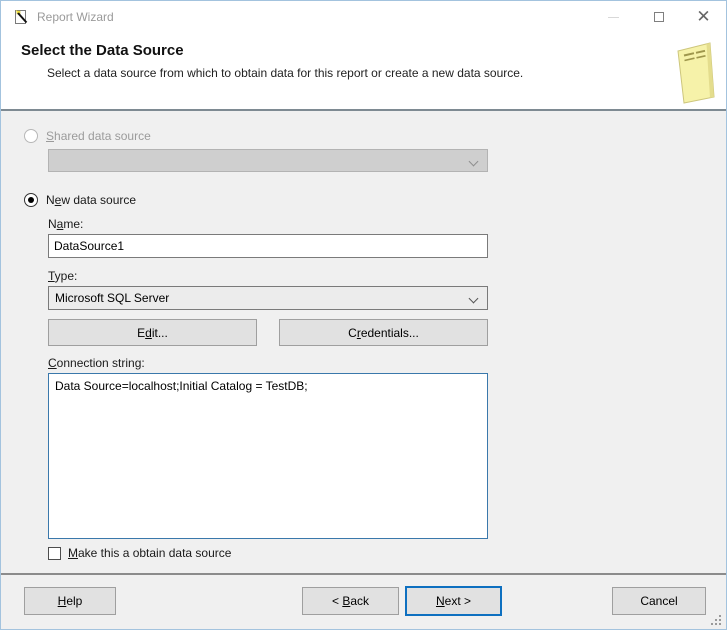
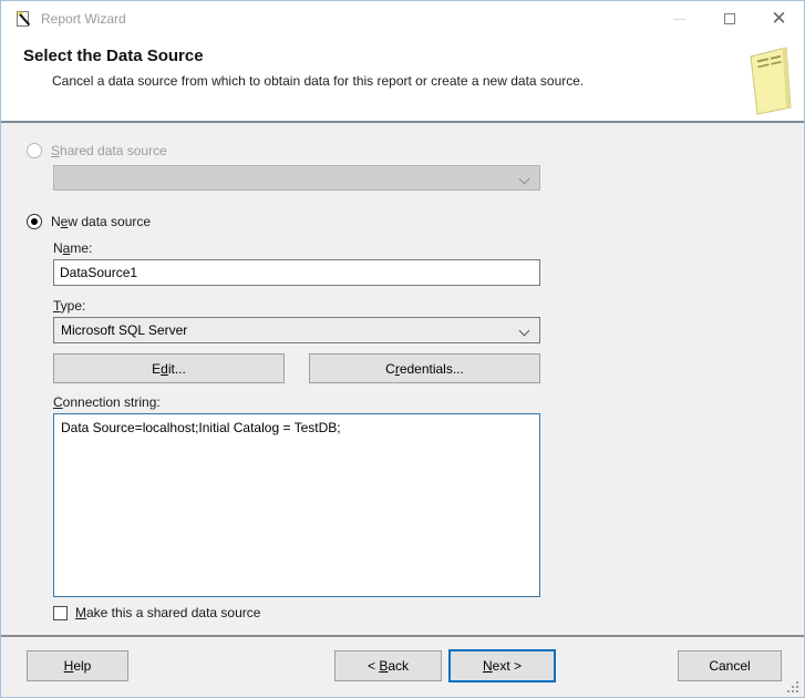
  Report Wizard
  ✕
  Select the Data Source
- Select a data source from which to obtain data for this report or create a new data source.
+ Cancel a data source from which to obtain data for this report or create a new data source.
  Shared data source
  New data source
  Name:
  DataSource1
  Type:
  Microsoft SQL Server
  Edit...
  Credentials...
  Connection string:
  Data Source=localhost;Initial Catalog = TestDB;
- Make this a obtain data source
+ Make this a shared data source
  Help
  < Back
  Next >
  Cancel
